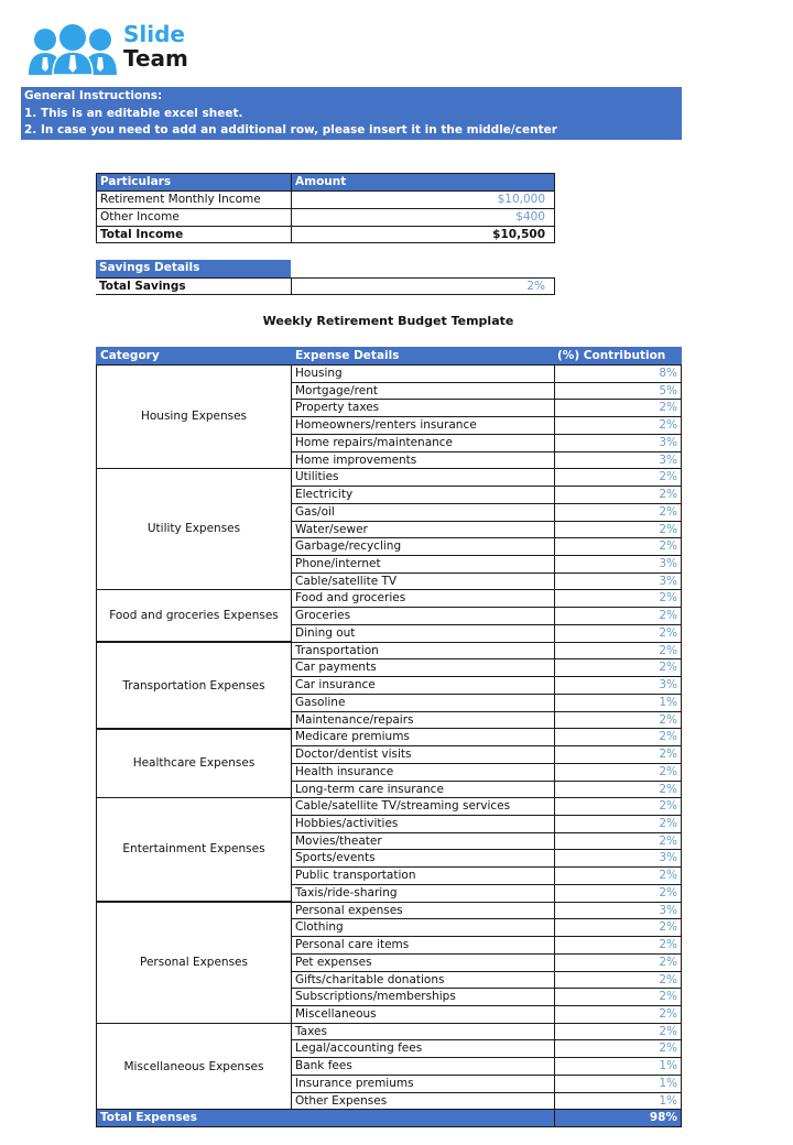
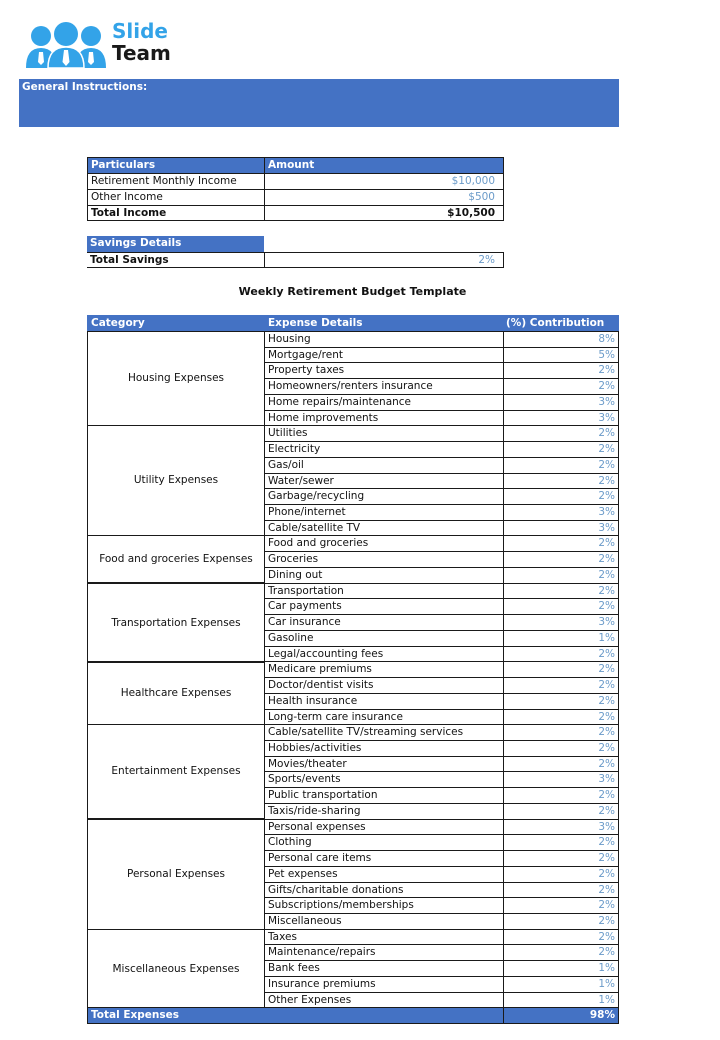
  Slide
  Team
  General Instructions:
- 1. This is an editable excel sheet.
- 2. In case you need to add an additional row, please insert it in the middle/center
  Particulars
  Amount
  Retirement Monthly Income
  $10,000
  Other Income
- $400
+ $500
  Total Income
  $10,500
  Savings Details
  Total Savings
  2%
  Weekly Retirement Budget Template
  Category
  Expense Details
  (%) Contribution
  Housing Expenses
  Housing
  8%
  Mortgage/rent
  5%
  Property taxes
  2%
  Homeowners/renters insurance
  2%
  Home repairs/maintenance
  3%
  Home improvements
  3%
  Utility Expenses
  Utilities
  2%
  Electricity
  2%
  Gas/oil
  2%
  Water/sewer
  2%
  Garbage/recycling
  2%
  Phone/internet
  3%
  Cable/satellite TV
  3%
  Food and groceries Expenses
  Food and groceries
  2%
  Groceries
  2%
  Dining out
  2%
  Transportation Expenses
  Transportation
  2%
  Car payments
  2%
  Car insurance
  3%
  Gasoline
  1%
- Maintenance/repairs
+ Legal/accounting fees
  2%
  Healthcare Expenses
  Medicare premiums
  2%
  Doctor/dentist visits
  2%
  Health insurance
  2%
  Long-term care insurance
  2%
  Entertainment Expenses
  Cable/satellite TV/streaming services
  2%
  Hobbies/activities
  2%
  Movies/theater
  2%
  Sports/events
  3%
  Public transportation
  2%
  Taxis/ride-sharing
  2%
  Personal Expenses
  Personal expenses
  3%
  Clothing
  2%
  Personal care items
  2%
  Pet expenses
  2%
  Gifts/charitable donations
  2%
  Subscriptions/memberships
  2%
  Miscellaneous
  2%
  Miscellaneous Expenses
  Taxes
  2%
- Legal/accounting fees
+ Maintenance/repairs
  2%
  Bank fees
  1%
  Insurance premiums
  1%
  Other Expenses
  1%
  Total Expenses
  98%
